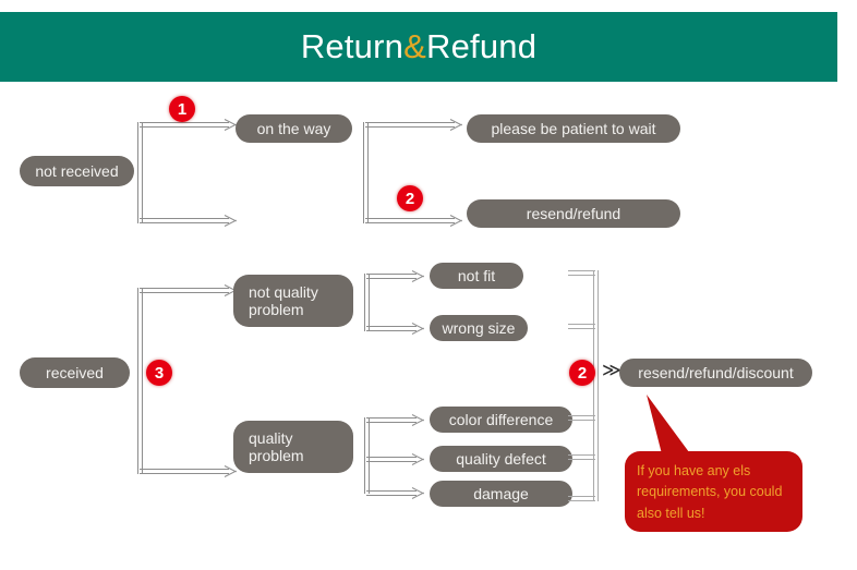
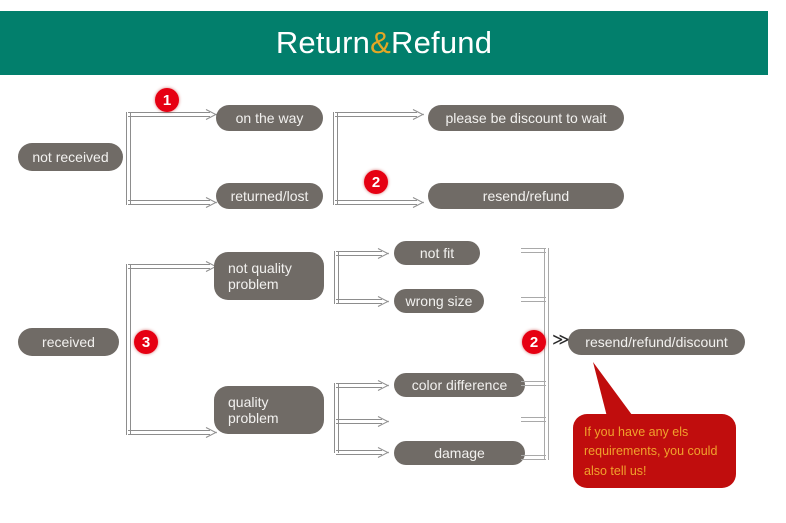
  Return&Refund
  not received
  1
  on the way
+ returned/lost
  2
- please be patient to wait
+ please be discount to wait
  resend/refund
  received
  3
  not quality
  problem
  quality
  problem
  not fit
  wrong size
  color difference
- quality defect
  damage
  2
  ≫
  resend/refund/discount
  If you have any els
  requirements, you could
  also tell us!
